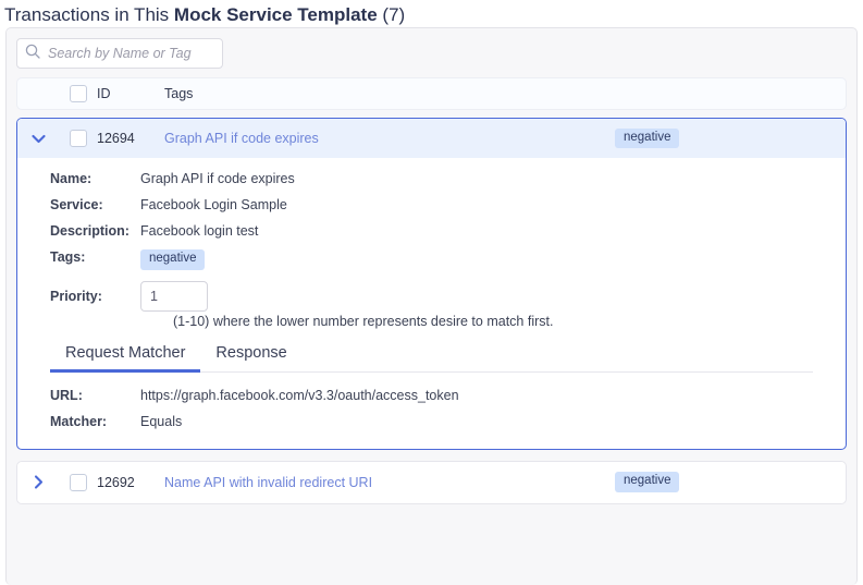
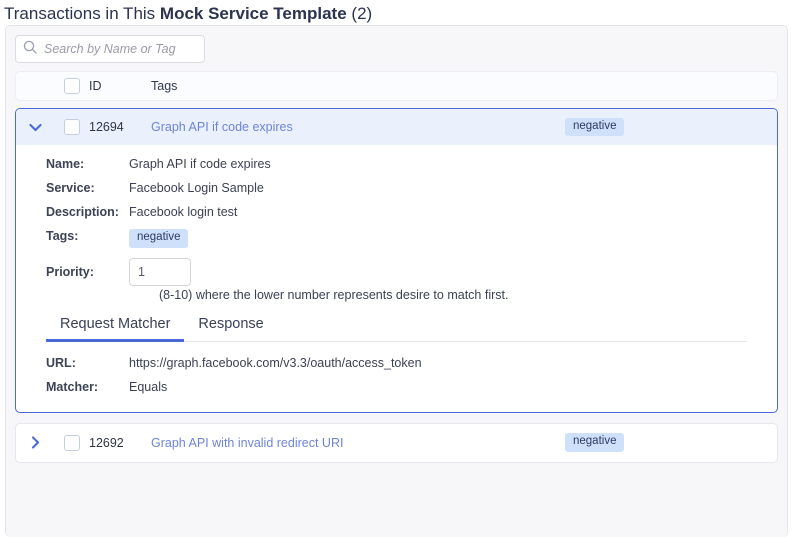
- Transactions in This Mock Service Template (7)
+ Transactions in This Mock Service Template (2)
  Search by Name or Tag
  ID
  Tags
  12694
  Graph API if code expires
  negative
  Name:
  Graph API if code expires
  Service:
  Facebook Login Sample
  Description:
  Facebook login test
  Tags:
  negative
  Priority:
  1
- (1-10) where the lower number represents desire to match first.
+ (8-10) where the lower number represents desire to match first.
  Request Matcher
  Response
  URL:
  https://graph.facebook.com/v3.3/oauth/access_token
  Matcher:
  Equals
  12692
- Name API with invalid redirect URI
+ Graph API with invalid redirect URI
  negative
